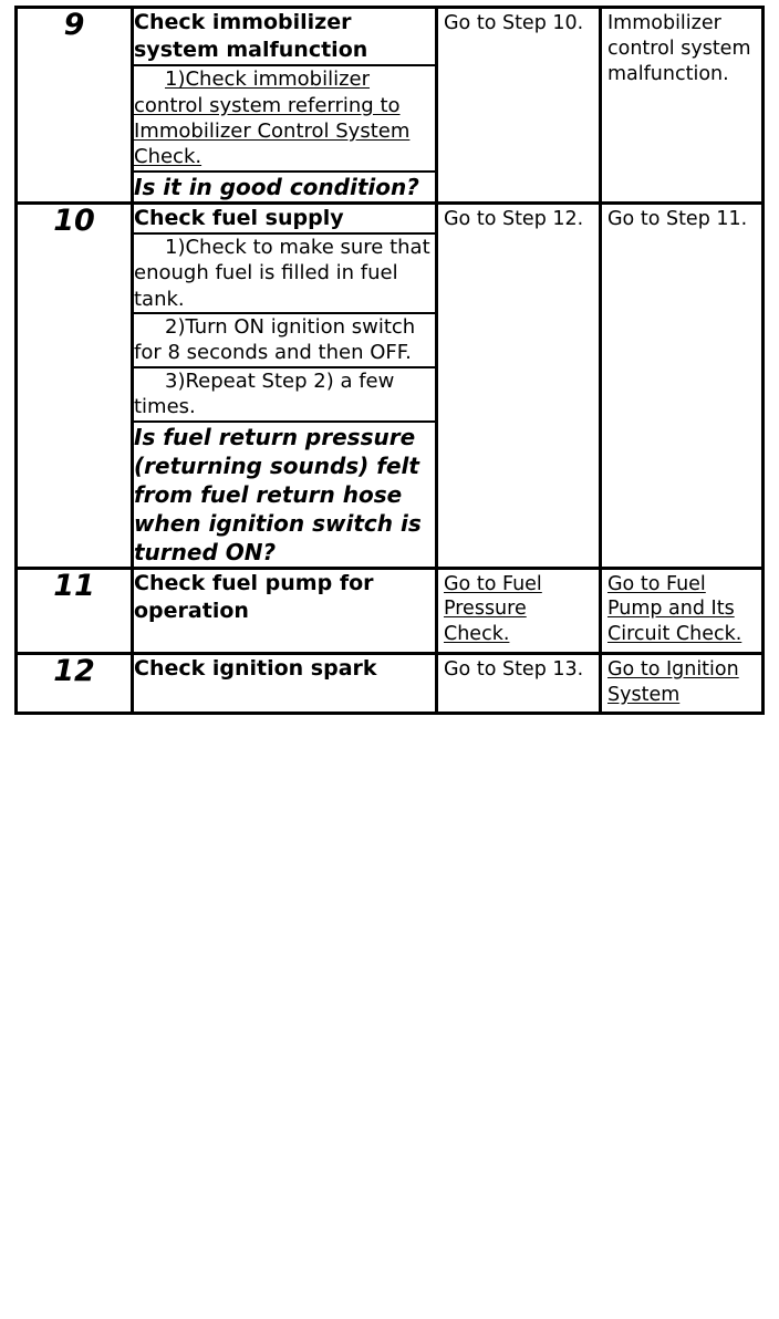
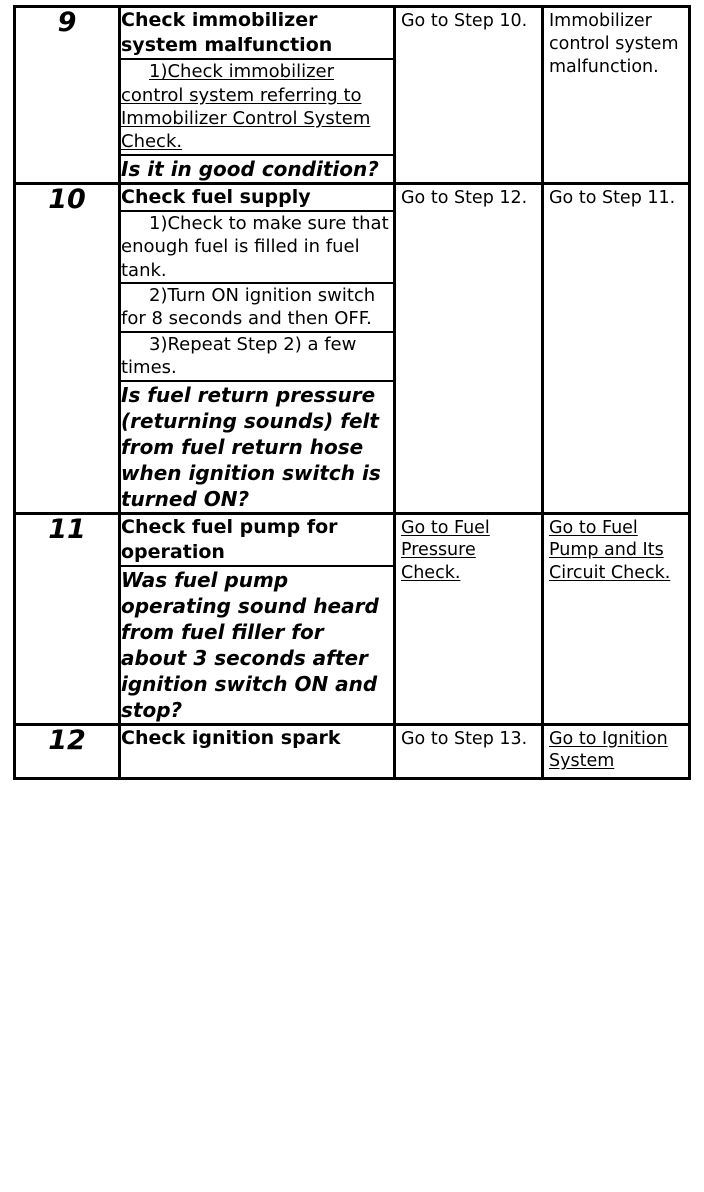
  9
  Check immobilizer system malfunction
  1)Check immobilizer control system referring to Immobilizer Control System Check.
  Is it in good condition?
  		Go to Step 10.	Immobilizer control system malfunction.
  10
  Check fuel supply
  1)Check to make sure that enough fuel is filled in fuel tank.
  2)Turn ON ignition switch for 8 seconds and then OFF.
  3)Repeat Step 2) a few times.
  Is fuel return pressure (returning sounds) felt from fuel return hose when ignition switch is turned ON?
  		Go to Step 12.	Go to Step 11.
  11
  Check fuel pump for operation
+ Was fuel pump operating sound heard from fuel filler for about 3 seconds after ignition switch ON and stop?
  		Go to Fuel Pressure Check.	Go to Fuel Pump and Its Circuit Check.
  12
  Check ignition spark
  		Go to Step 13.	Go to Ignition System
